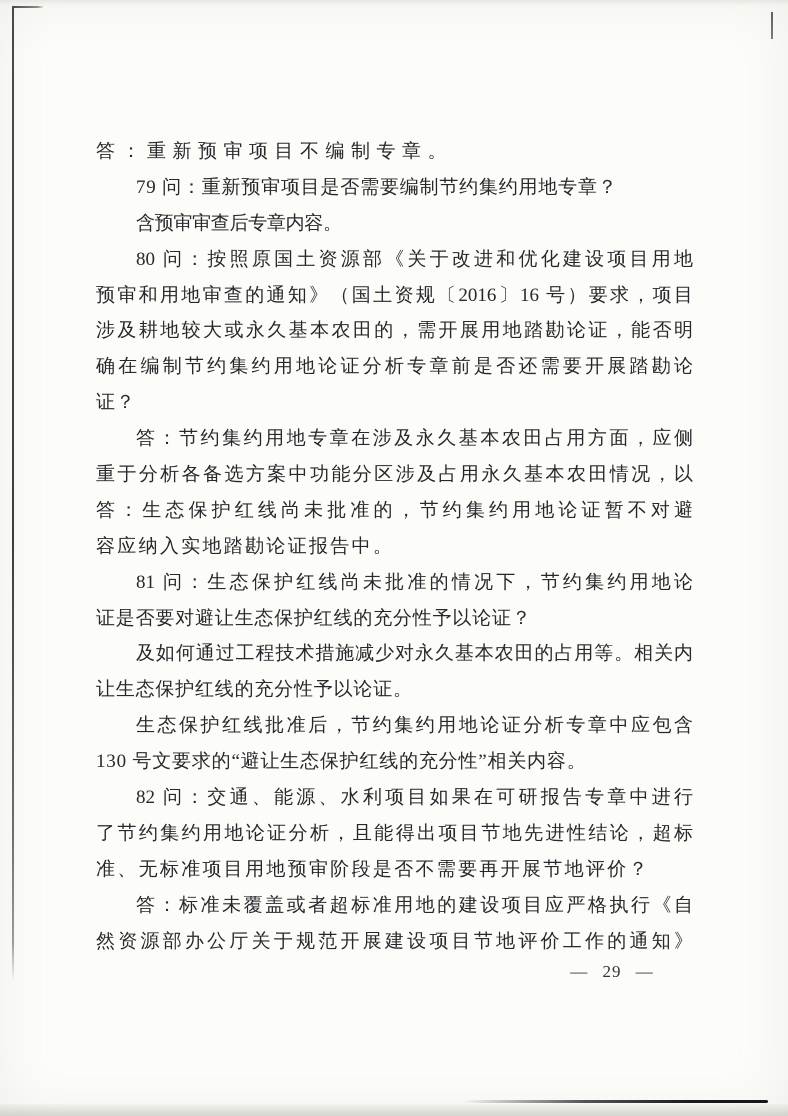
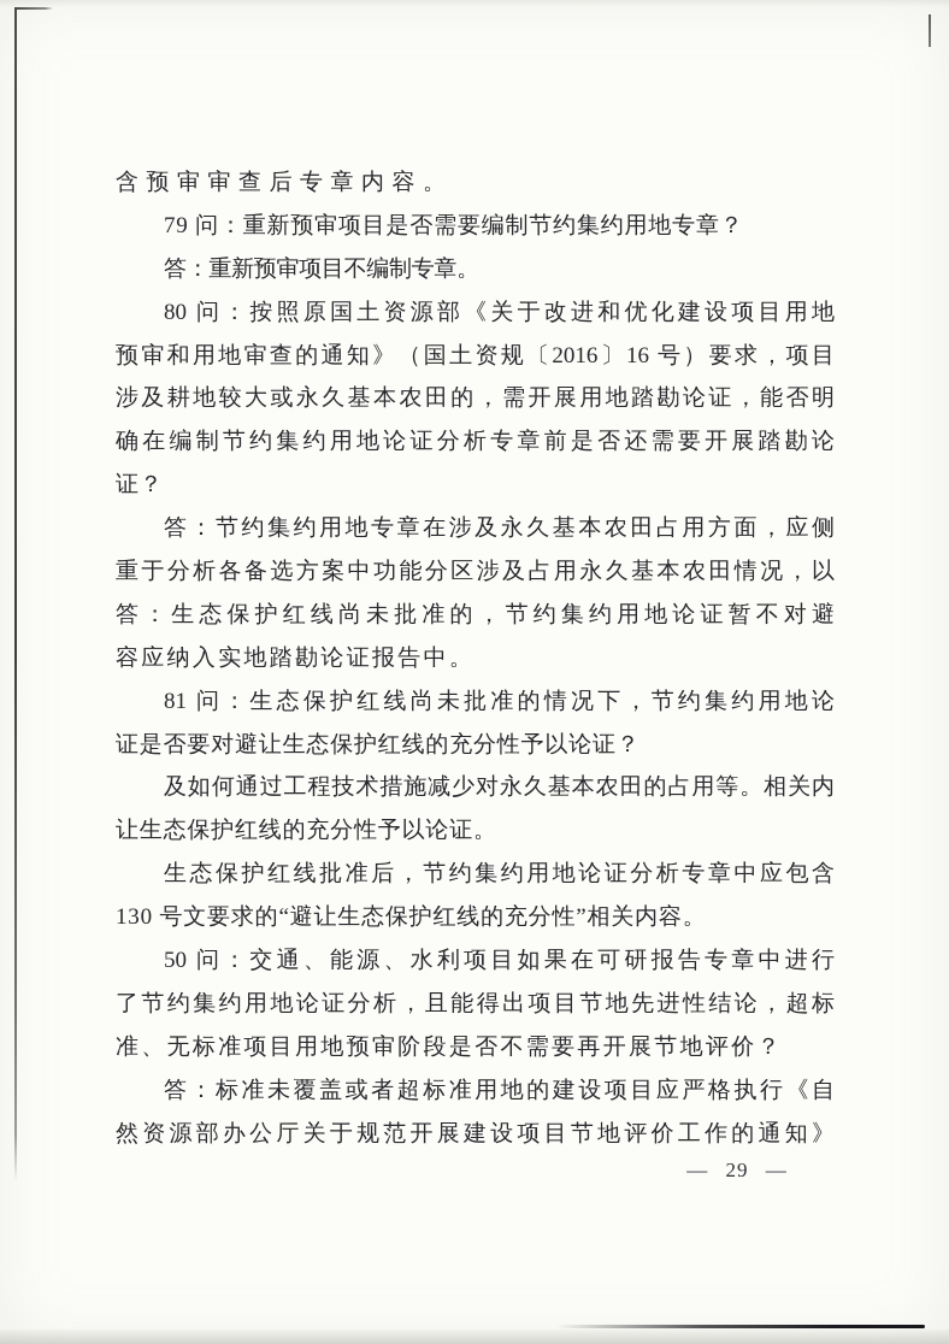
- 答：重新预审项目不编制专章。
+ 含预审审查后专章内容。
  79 问：重新预审项目是否需要编制节约集约用地专章？
- 含预审审查后专章内容。
+ 答：重新预审项目不编制专章。
  80 问：按照原国土资源部《关于改进和优化建设项目用地
  预审和用地审查的通知》（国土资规〔2016〕16 号）要求，项目
  涉及耕地较大或永久基本农田的，需开展用地踏勘论证，能否明
  确在编制节约集约用地论证分析专章前是否还需要开展踏勘论
  证？
  答：节约集约用地专章在涉及永久基本农田占用方面，应侧
  重于分析各备选方案中功能分区涉及占用永久基本农田情况，以
  答：生态保护红线尚未批准的，节约集约用地论证暂不对避
  容应纳入实地踏勘论证报告中。
  81 问：生态保护红线尚未批准的情况下，节约集约用地论
  证是否要对避让生态保护红线的充分性予以论证？
  及如何通过工程技术措施减少对永久基本农田的占用等。相关内
  让生态保护红线的充分性予以论证。
  生态保护红线批准后，节约集约用地论证分析专章中应包含
  130 号文要求的“避让生态保护红线的充分性”相关内容。
- 82 问：交通、能源、水利项目如果在可研报告专章中进行
+ 50 问：交通、能源、水利项目如果在可研报告专章中进行
  了节约集约用地论证分析，且能得出项目节地先进性结论，超标
  准、无标准项目用地预审阶段是否不需要再开展节地评价？
  答：标准未覆盖或者超标准用地的建设项目应严格执行《自
  然资源部办公厅关于规范开展建设项目节地评价工作的通知》
  — 29 —
